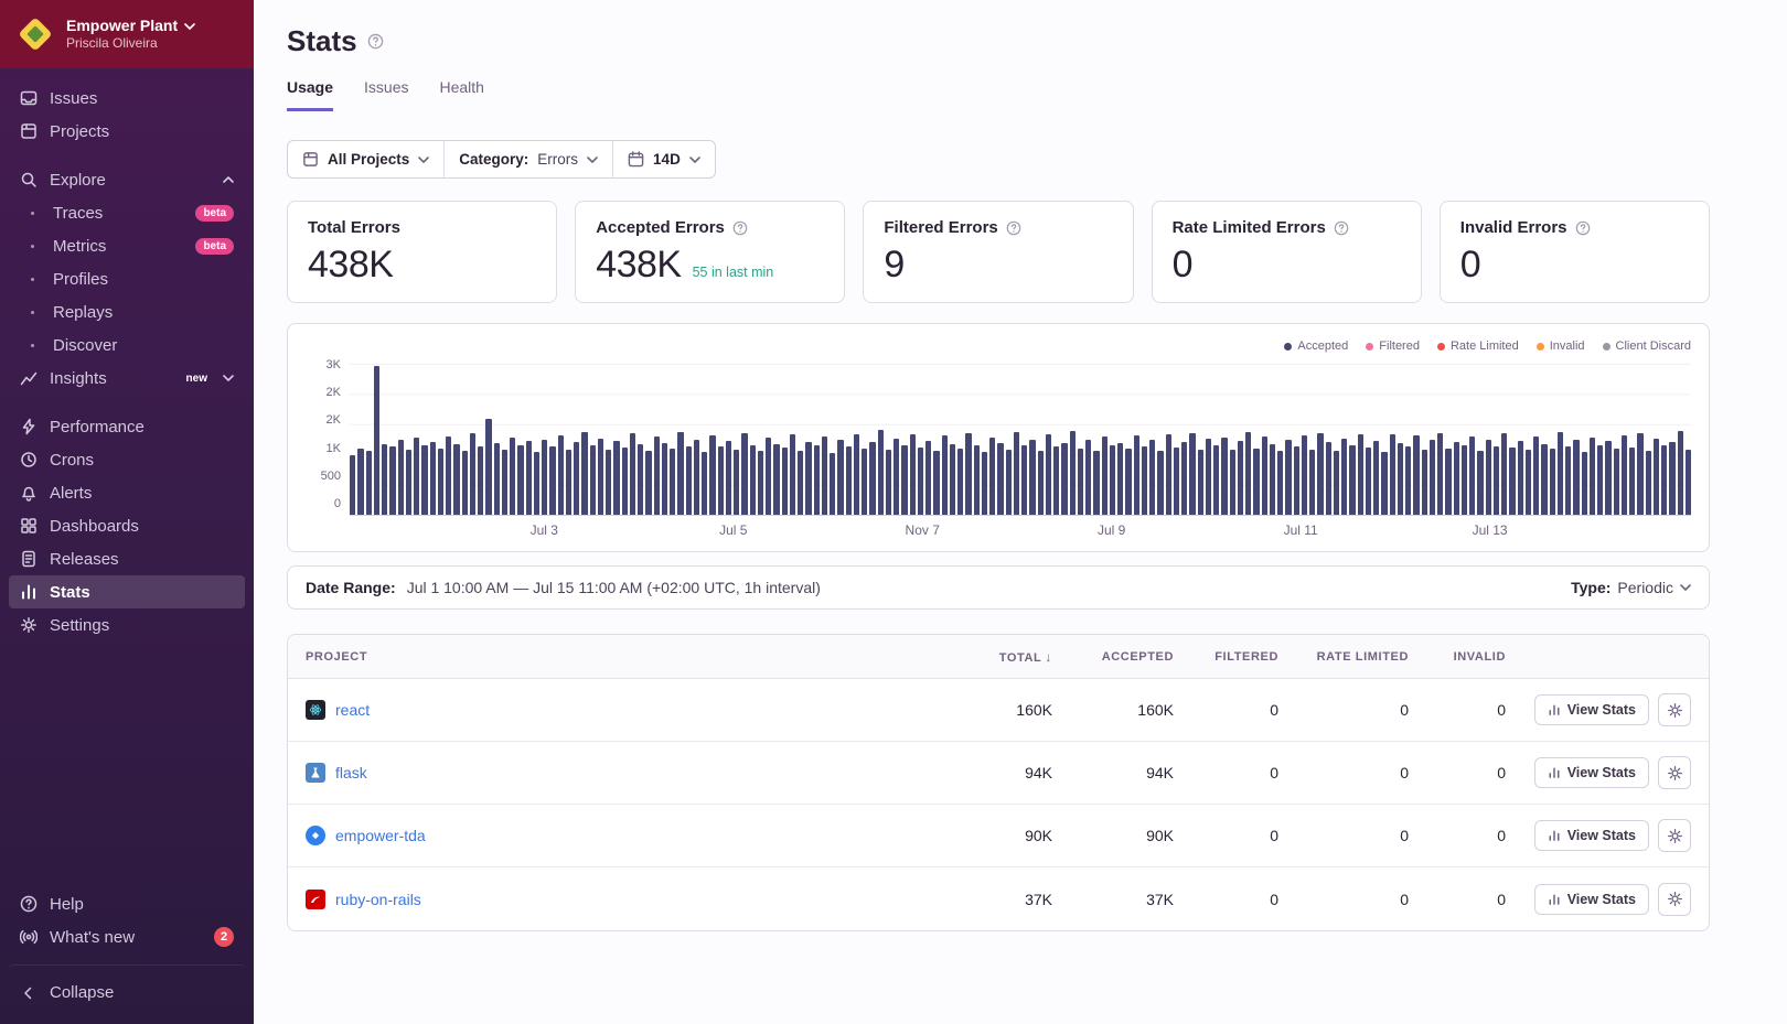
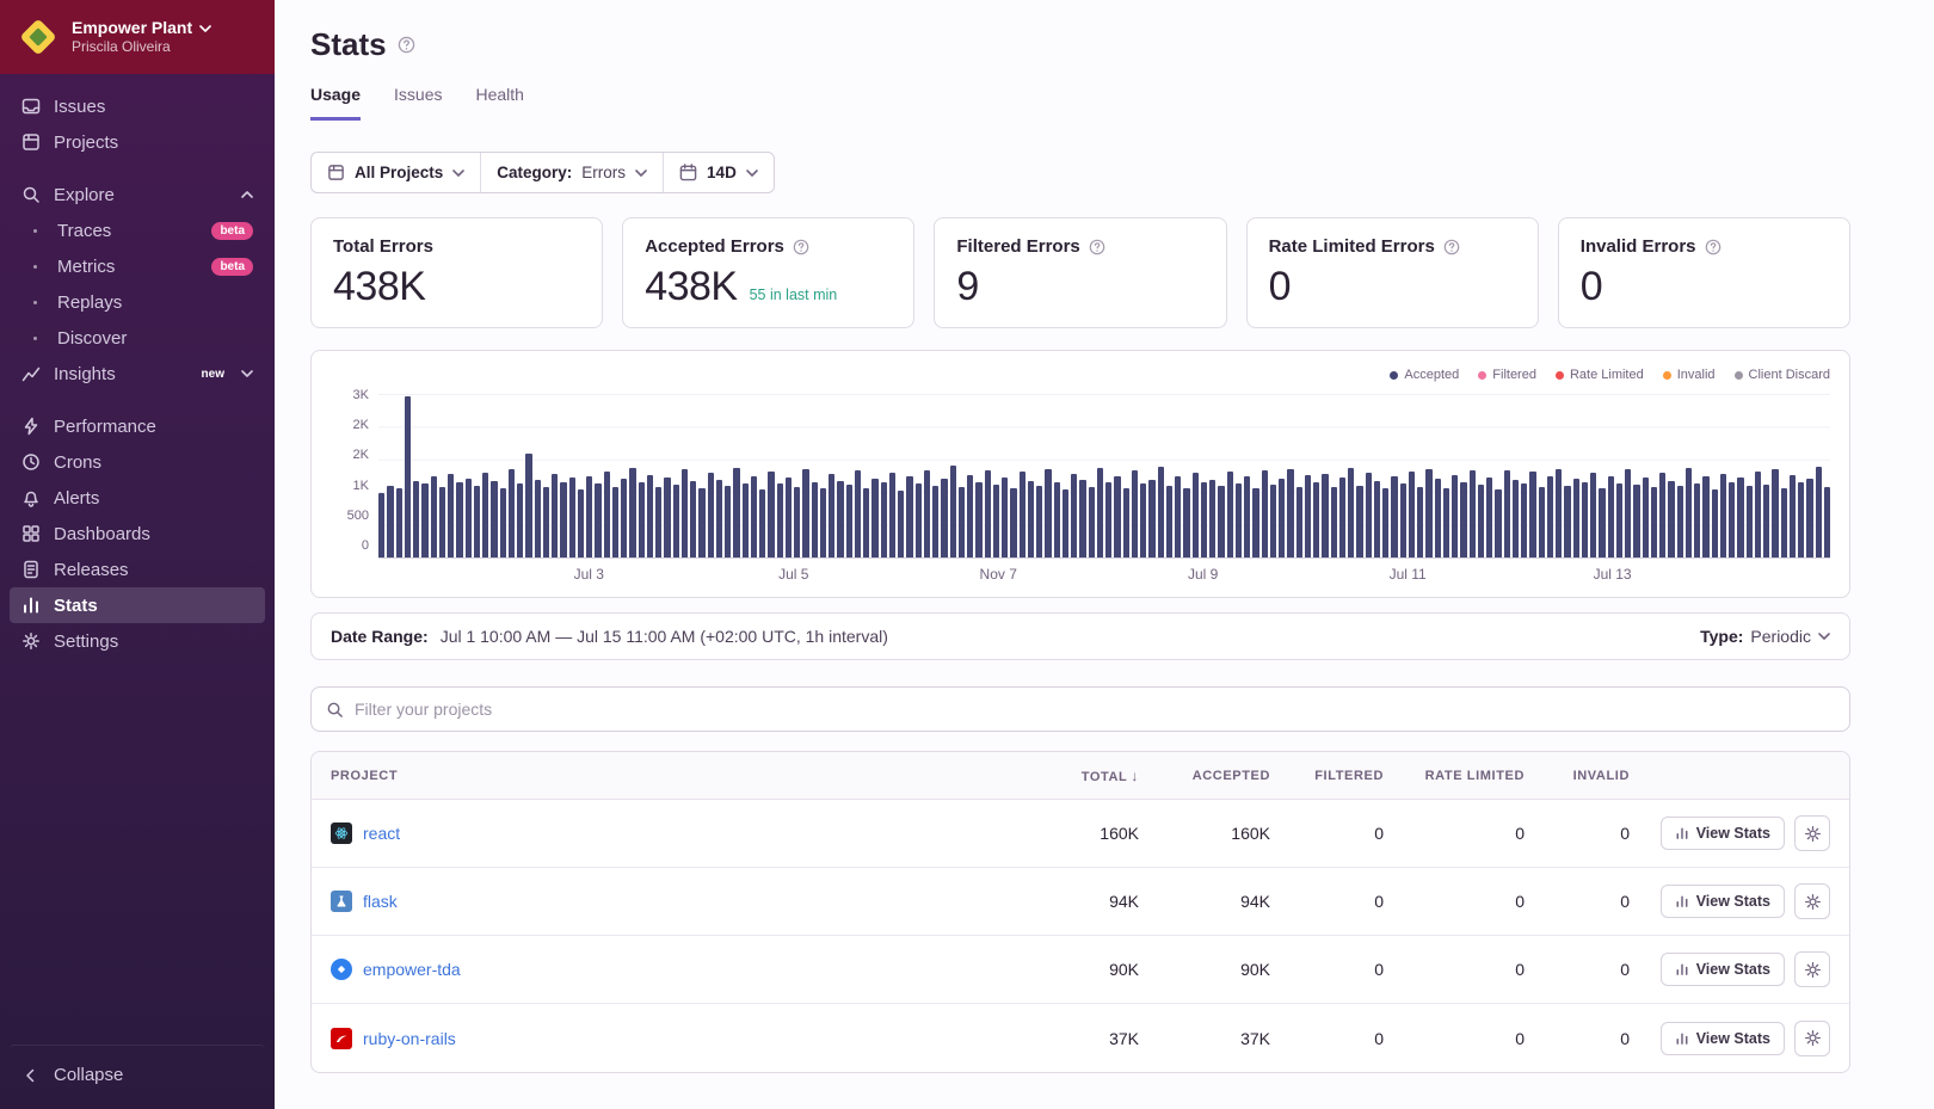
  Empower Plant
  Priscila Oliveira
  Issues
  Projects
  Explore
  Traces
  beta
  Metrics
  beta
- Profiles
  Replays
  Discover
  Insights
  new
  Performance
  Crons
  Alerts
  Dashboards
  Releases
  Stats
  Settings
- Help
- What's new
- 2
  Collapse
  Stats
  Usage
  Issues
  Health
  All Projects
  Category:
  Errors
  14D
  Total Errors
  438K
  Accepted Errors
  438K
  55 in last min
  Filtered Errors
  9
  Rate Limited Errors
  0
  Invalid Errors
  0
  Accepted
  Filtered
  Rate Limited
  Invalid
  Client Discard
  3K
  2K
  2K
  1K
  500
  0
  Jul 3
  Jul 5
  Nov 7
  Jul 9
  Jul 11
  Jul 13
  Date Range:
  Jul 1 10:00 AM — Jul 15 11:00 AM (+02:00 UTC, 1h interval)
  Type:
  Periodic
+ Filter your projects
  PROJECT
  TOTAL ↓
  ACCEPTED
  FILTERED
  RATE LIMITED
  INVALID
  react
  160K
  160K
  0
  0
  0
  View Stats
  flask
  94K
  94K
  0
  0
  0
  View Stats
  empower-tda
  90K
  90K
  0
  0
  0
  View Stats
  ruby-on-rails
  37K
  37K
  0
  0
  0
  View Stats
